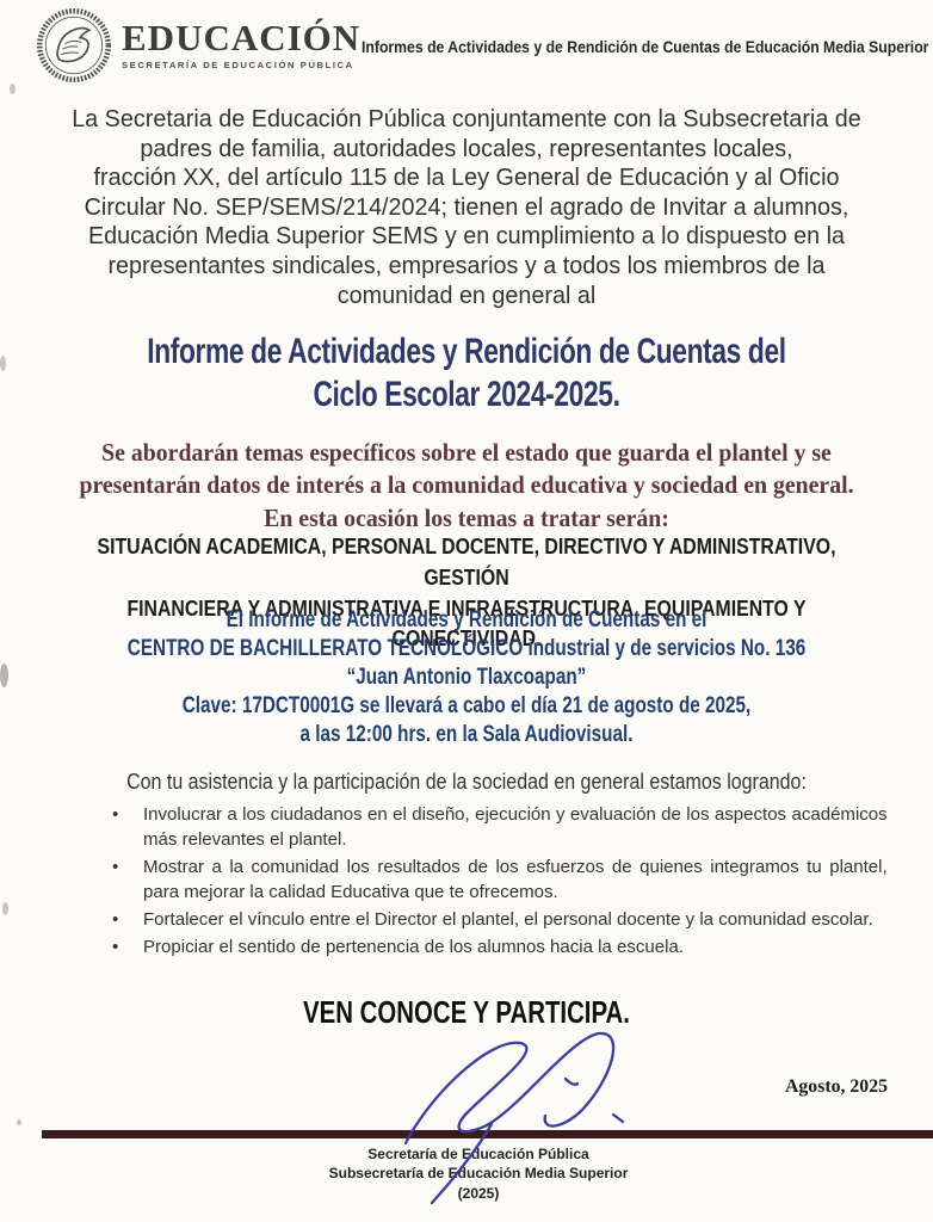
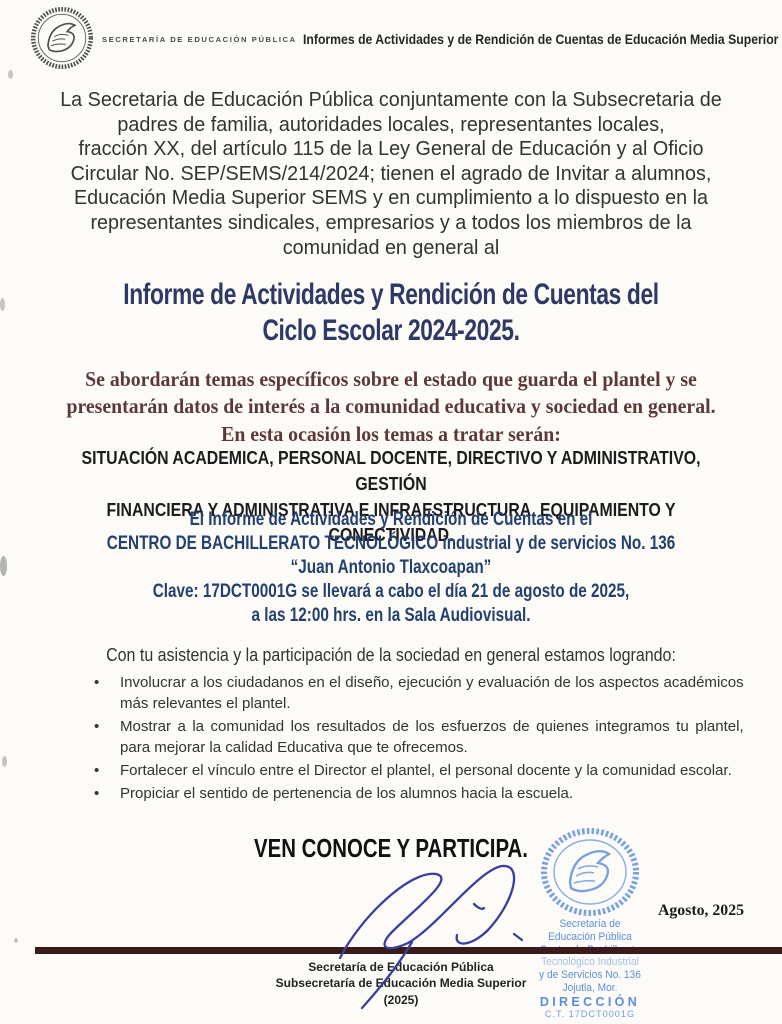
- EDUCACIÓN
  SECRETARÍA DE EDUCACIÓN PÚBLICA
  Informes de Actividades y de Rendición de Cuentas de Educación Media Superior
  La Secretaria de Educación Pública conjuntamente con la Subsecretaria de
  padres de familia, autoridades locales, representantes locales,
  fracción XX, del artículo 115 de la Ley General de Educación y al Oficio
  Circular No. SEP/SEMS/214/2024; tienen el agrado de Invitar a alumnos,
  Educación Media Superior SEMS y en cumplimiento a lo dispuesto en la
  representantes sindicales, empresarios y a todos los miembros de la
  comunidad en general al
  Informe de Actividades y Rendición de Cuentas del
  Ciclo Escolar 2024-2025.
  Se abordarán temas específicos sobre el estado que guarda el plantel y se
  presentarán datos de interés a la comunidad educativa y sociedad en general.
  En esta ocasión los temas a tratar serán:
  SITUACIÓN ACADEMICA, PERSONAL DOCENTE, DIRECTIVO Y ADMINISTRATIVO, GESTIÓN
  FINANCIERA Y ADMINISTRATIVA E INFRAESTRUCTURA, EQUIPAMIENTO Y CONECTIVIDAD.
  El Informe de Actividades y Rendición de Cuentas en el
  CENTRO DE BACHILLERATO TECNOLÓGICO industrial y de servicios No. 136
  “Juan Antonio Tlaxcoapan”
  Clave: 17DCT0001G se llevará a cabo el día 21 de agosto de 2025,
  a las 12:00 hrs. en la Sala Audiovisual.
  Con tu asistencia y la participación de la sociedad en general estamos logrando:
  •
  Involucrar a los ciudadanos en el diseño, ejecución y evaluación de los aspectos académicos más relevantes el plantel.
  •
  Mostrar a la comunidad los resultados de los esfuerzos de quienes integramos tu plantel, para mejorar la calidad Educativa que te ofrecemos.
  •
  Fortalecer el vínculo entre el Director el plantel, el personal docente y la comunidad escolar.
  •
  Propiciar el sentido de pertenencia de los alumnos hacia la escuela.
  VEN CONOCE Y PARTICIPA.
+ Secretaría de
+ Educación Pública
+ Tecnológico Industrial
+ y de Servicios No. 136
+ Jojutla, Mor.
+ DIRECCIÓN
+ C.T. 17DCT0001G
  Agosto, 2025
  Secretaría de Educación Pública
  Subsecretaría de Educación Media Superior
  (2025)
